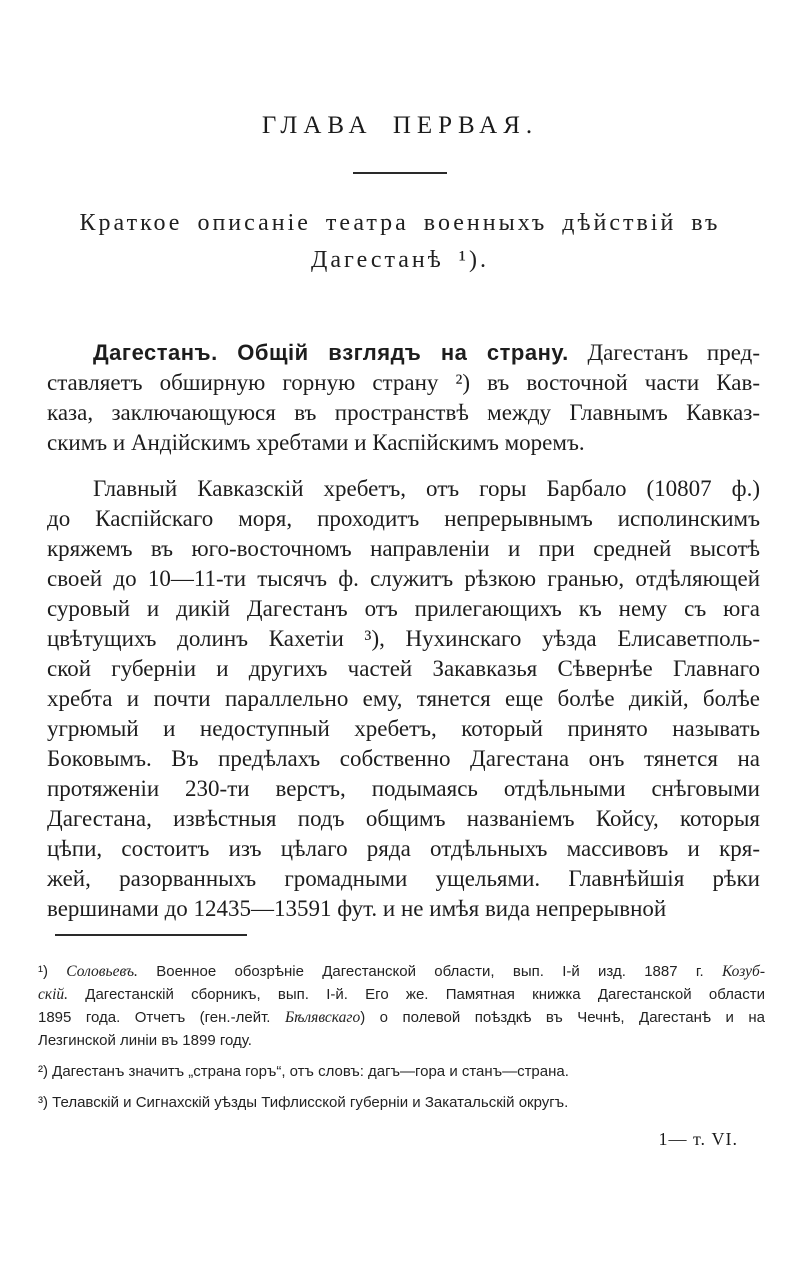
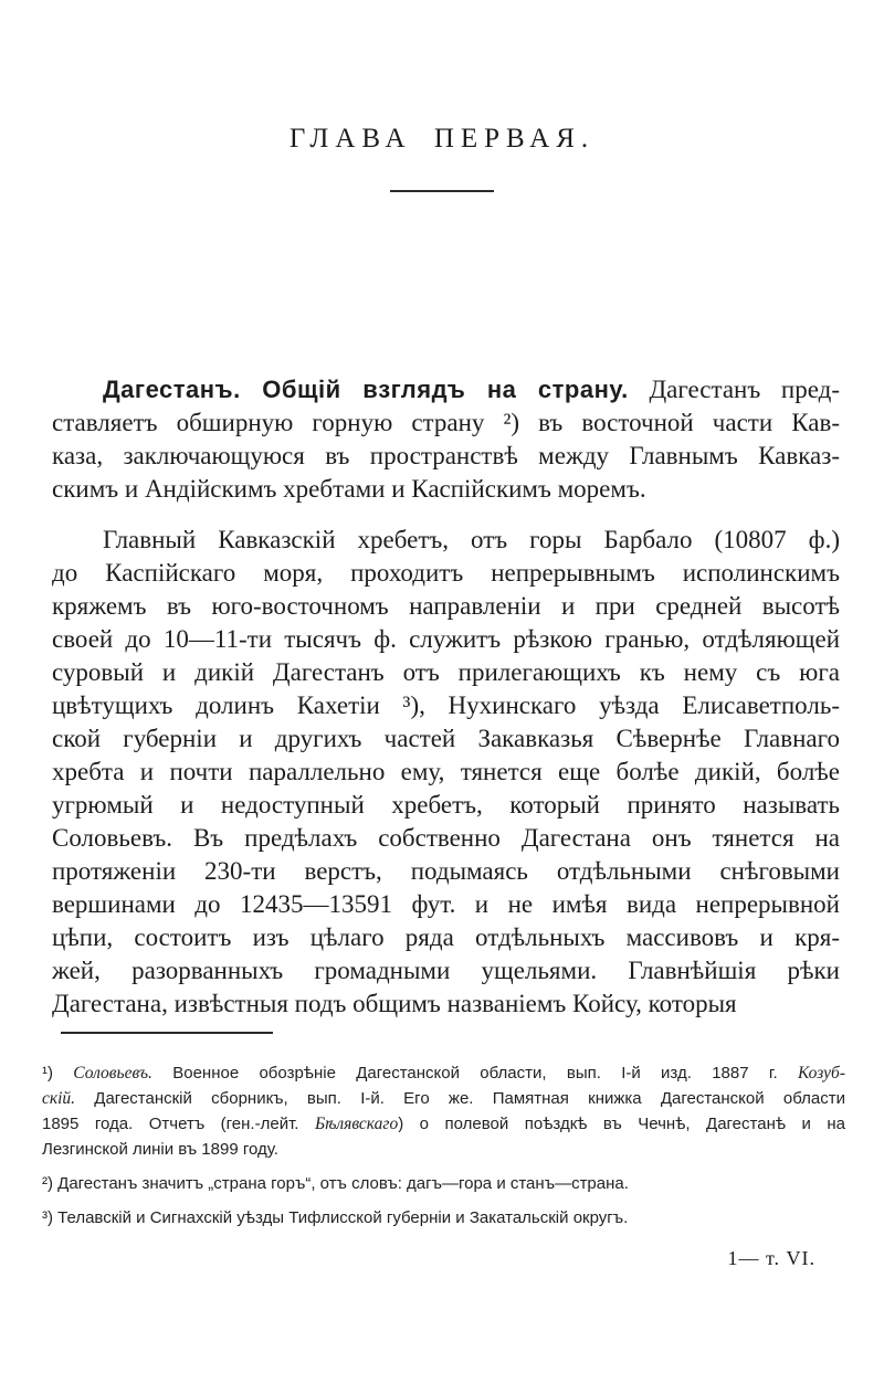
  ГЛАВА ПЕРВАЯ.
- Краткое описаніе театра военныхъ дѣйствій въ
- Дагестанѣ ¹).
  Дагестанъ. Общій взглядъ на страну. Дагестанъ пред-
  ставляетъ обширную горную страну ²) въ восточной части Кав-
  каза, заключающуюся въ пространствѣ между Главнымъ Кавказ-
  скимъ и Андійскимъ хребтами и Каспійскимъ моремъ.
  Главный Кавказскій хребетъ, отъ горы Барбало (10807 ф.)
  до Каспійскаго моря, проходитъ непрерывнымъ исполинскимъ
  кряжемъ въ юго-восточномъ направленіи и при средней высотѣ
  своей до 10—11-ти тысячъ ф. служитъ рѣзкою гранью, отдѣляющей
  суровый и дикій Дагестанъ отъ прилегающихъ къ нему съ юга
  цвѣтущихъ долинъ Кахетіи ³), Нухинскаго уѣзда Елисаветполь-
  ской губерніи и другихъ частей Закавказья Сѣвернѣе Главнаго
  хребта и почти параллельно ему, тянется еще болѣе дикій, болѣе
  угрюмый и недоступный хребетъ, который принято называть
- Боковымъ. Въ предѣлахъ собственно Дагестана онъ тянется на
+ Соловьевъ. Въ предѣлахъ собственно Дагестана онъ тянется на
  протяженіи 230-ти верстъ, подымаясь отдѣльными снѣговыми
- Дагестана, извѣстныя подъ общимъ названіемъ Койсу, которыя
+ вершинами до 12435—13591 фут. и не имѣя вида непрерывной
  цѣпи, состоитъ изъ цѣлаго ряда отдѣльныхъ массивовъ и кря-
  жей, разорванныхъ громадными ущельями. Главнѣйшія рѣки
- вершинами до 12435—13591 фут. и не имѣя вида непрерывной
+ Дагестана, извѣстныя подъ общимъ названіемъ Койсу, которыя
  ¹) Соловьевъ. Военное обозрѣніе Дагестанской области, вып. I-й изд. 1887 г. Козуб-
  скій. Дагестанскій сборникъ, вып. I-й. Его же. Памятная книжка Дагестанской области
  1895 года. Отчетъ (ген.-лейт. Бѣлявскаго) о полевой поѣздкѣ въ Чечнѣ, Дагестанѣ и на
  Лезгинской линіи въ 1899 году.
  ²) Дагестанъ значитъ „страна горъ“, отъ словъ: дагъ—гора и станъ—страна.
  ³) Телавскій и Сигнахскій уѣзды Тифлисской губерніи и Закатальскій округъ.
  1— т. VI.
